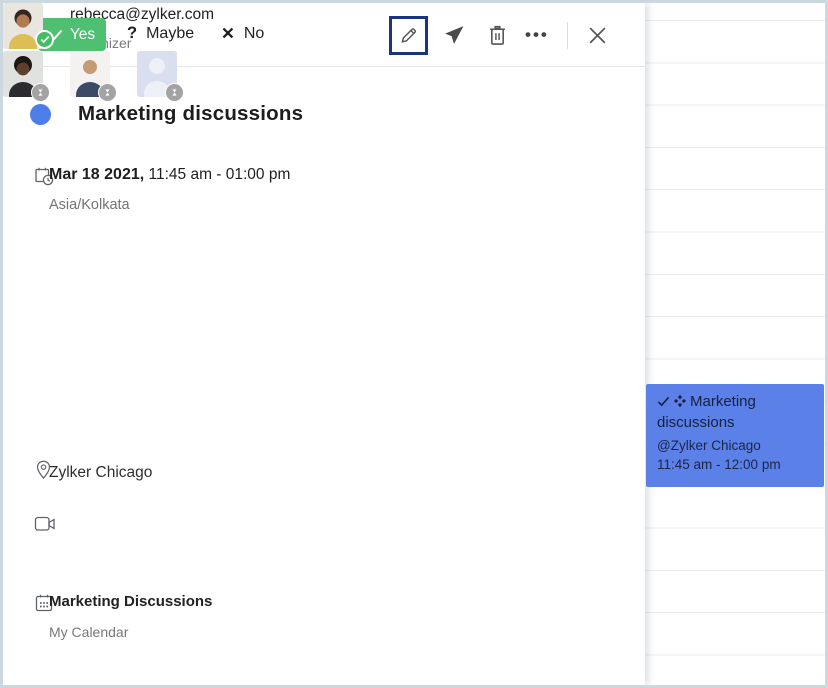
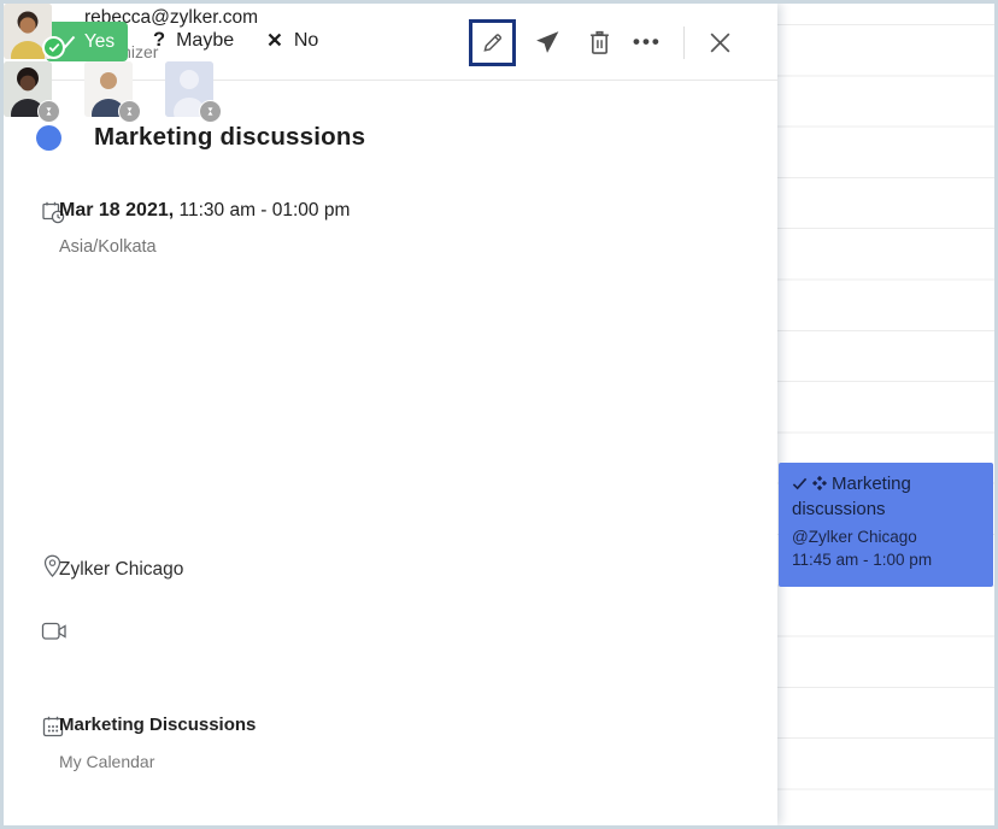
  Marketing discussions
  @Zylker Chicago
- 11:45 am - 12:00 pm
+ 11:45 am - 1:00 pm
  Yes
  ?
  Maybe
  ✕
  No
  •••
  Marketing discussions
- Mar 18 2021, 11:45 am - 01:00 pm
+ Mar 18 2021, 11:30 am - 01:00 pm
  Asia/Kolkata
  rebecca@zylker.com
  Zylker Chicago
  Marketing Discussions
  My Calendar
